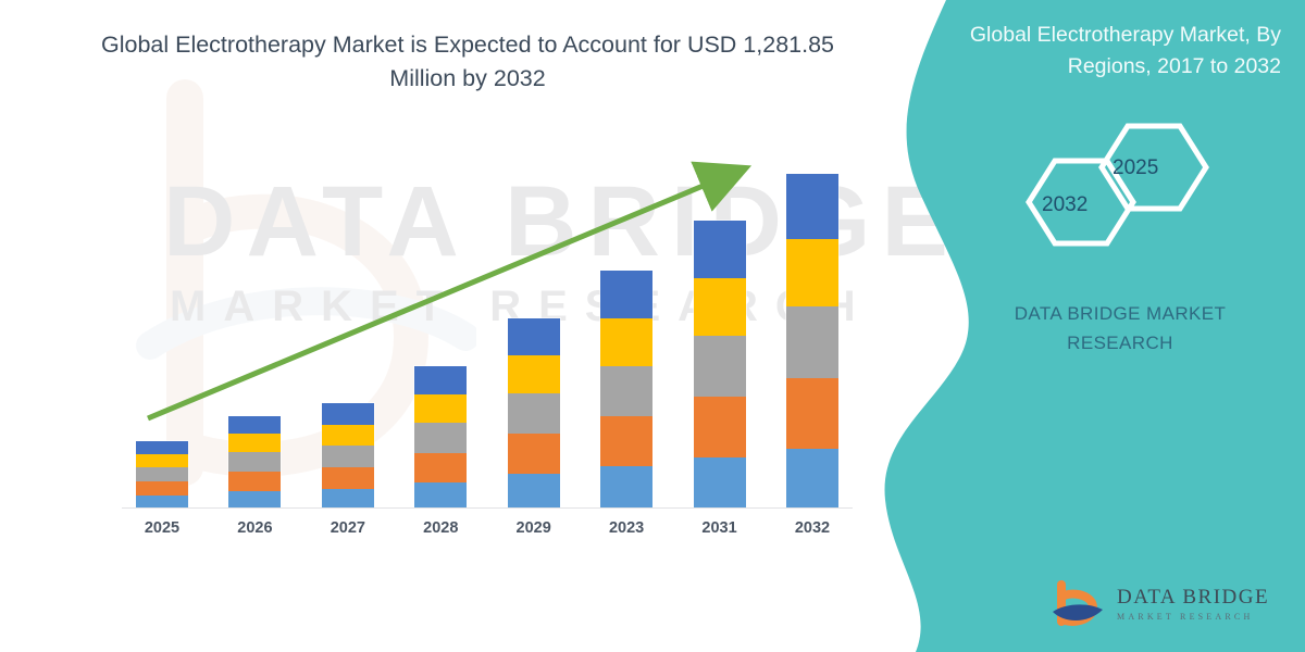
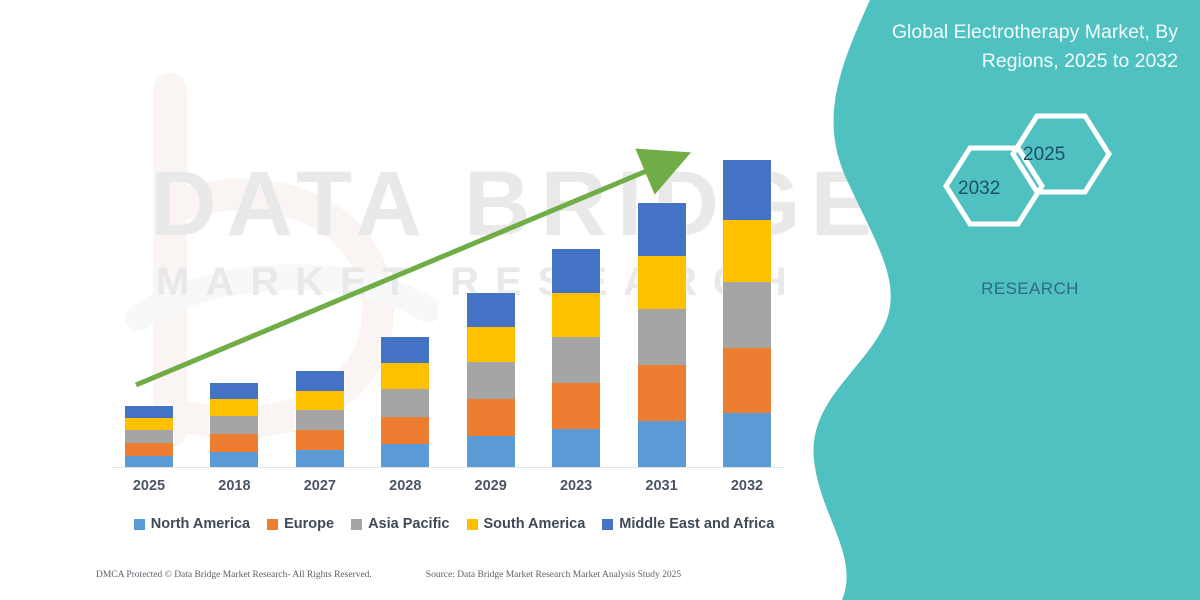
  DATA BRIDE
  MARKET REERH
- Global Electrotherapy Market is Expected to Account for USD 1,281.85 Million by 2032
  2025
- 2026
+ 2018
  2027
  2028
  2029
  2023
  2031
  2032
+ North America
+ Europe
+ Asia Pacific
+ South America
+ Middle East and Africa
+ DMCA Protected © Data Bridge Market Research- All Rights Reserved.
+ Source: Data Bridge Market Research Market Analysis Study 2025
- Global Electrotherapy Market, By Regions, 2017 to 2032
+ Global Electrotherapy Market, By Regions, 2025 to 2032
  2025
  2032
- DATA BRIDGE MARKET
  RESEARCH
- DATA BRIDGE
- MARKET RESEARCH
